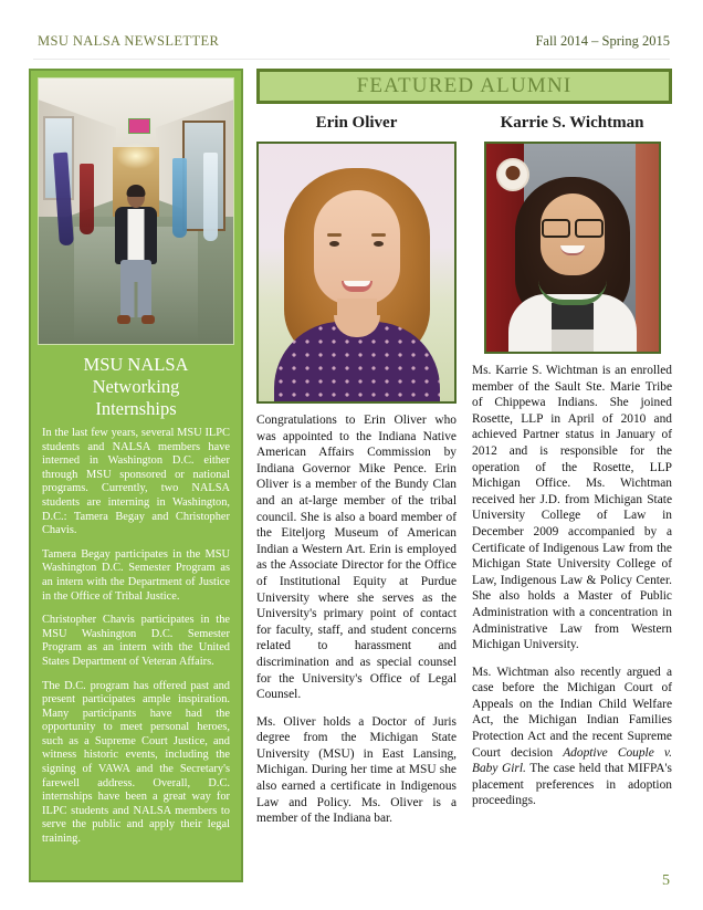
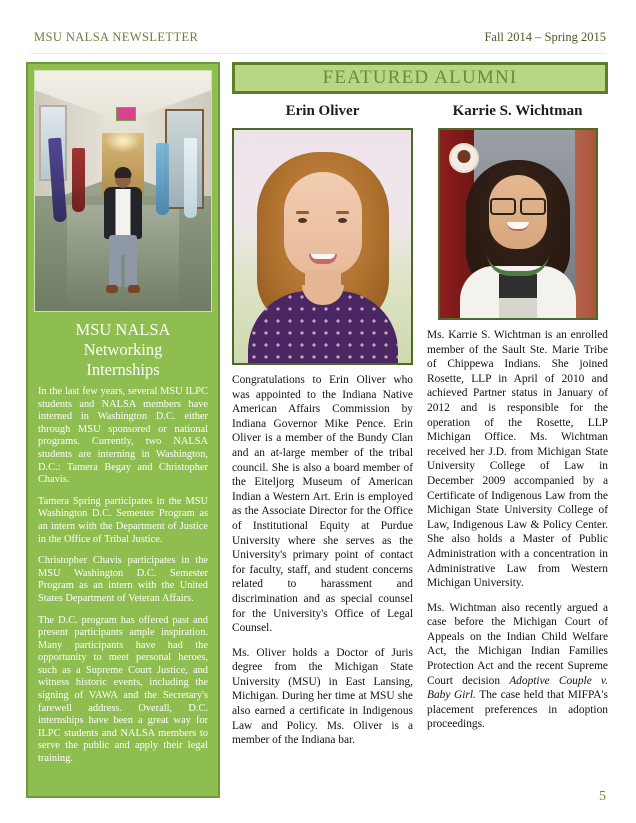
  MSU NALSA NEWSLETTER
  Fall 2014 – Spring 2015
  MSU NALSA
  Networking
  Internships
  In the last few years, several MSU ILPC students and NALSA members have interned in Washington D.C. either through MSU sponsored or national programs. Currently, two NALSA students are interning in Washington, D.C.: Tamera Begay and Christopher Chavis.
- Tamera Begay participates in the MSU Washington D.C. Semester Program as an intern with the Department of Justice in the Office of Tribal Justice.
+ Tamera Spring participates in the MSU Washington D.C. Semester Program as an intern with the Department of Justice in the Office of Tribal Justice.
  Christopher Chavis participates in the MSU Washington D.C. Semester Program as an intern with the United States Department of Veteran Affairs.
- The D.C. program has offered past and present participates ample inspiration. Many participants have had the opportunity to meet personal heroes, such as a Supreme Court Justice, and witness historic events, including the signing of VAWA and the Secretary's farewell address. Overall, D.C. internships have been a great way for ILPC students and NALSA members to serve the public and apply their legal training.
+ The D.C. program has offered past and present participants ample inspiration. Many participants have had the opportunity to meet personal heroes, such as a Supreme Court Justice, and witness historic events, including the signing of VAWA and the Secretary's farewell address. Overall, D.C. internships have been a great way for ILPC students and NALSA members to serve the public and apply their legal training.
  FEATURED ALUMNI
  Erin Oliver
  Congratulations to Erin Oliver who was appointed to the Indiana Native American Affairs Commission by Indiana Governor Mike Pence. Erin Oliver is a member of the Bundy Clan and an at-large member of the tribal council. She is also a board member of the Eiteljorg Museum of American Indian a Western Art. Erin is employed as the Associate Director for the Office of Institutional Equity at Purdue University where she serves as the University's primary point of contact for faculty, staff, and student concerns related to harassment and discrimination and as special counsel for the University's Office of Legal Counsel.
  Ms. Oliver holds a Doctor of Juris degree from the Michigan State University (MSU) in East Lansing, Michigan. During her time at MSU she also earned a certificate in Indigenous Law and Policy. Ms. Oliver is a member of the Indiana bar.
  Karrie S. Wichtman
  Ms. Karrie S. Wichtman is an enrolled member of the Sault Ste. Marie Tribe of Chippewa Indians. She joined Rosette, LLP in April of 2010 and achieved Partner status in January of 2012 and is responsible for the operation of the Rosette, LLP Michigan Office. Ms. Wichtman received her J.D. from Michigan State University College of Law in December 2009 accompanied by a Certificate of Indigenous Law from the Michigan State University College of Law, Indigenous Law & Policy Center. She also holds a Master of Public Administration with a concentration in Administrative Law from Western Michigan University.
  Ms. Wichtman also recently argued a case before the Michigan Court of Appeals on the Indian Child Welfare Act, the Michigan Indian Families Protection Act and the recent Supreme Court decision Adoptive Couple v. Baby Girl. The case held that MIFPA's placement preferences in adoption proceedings.
  5
